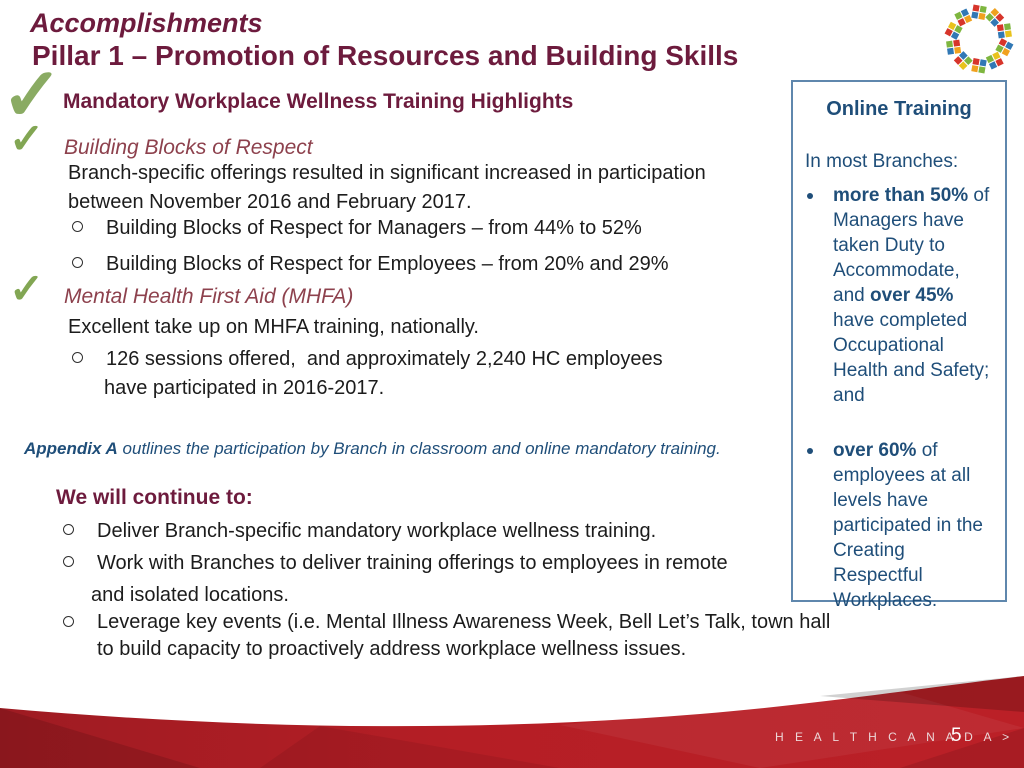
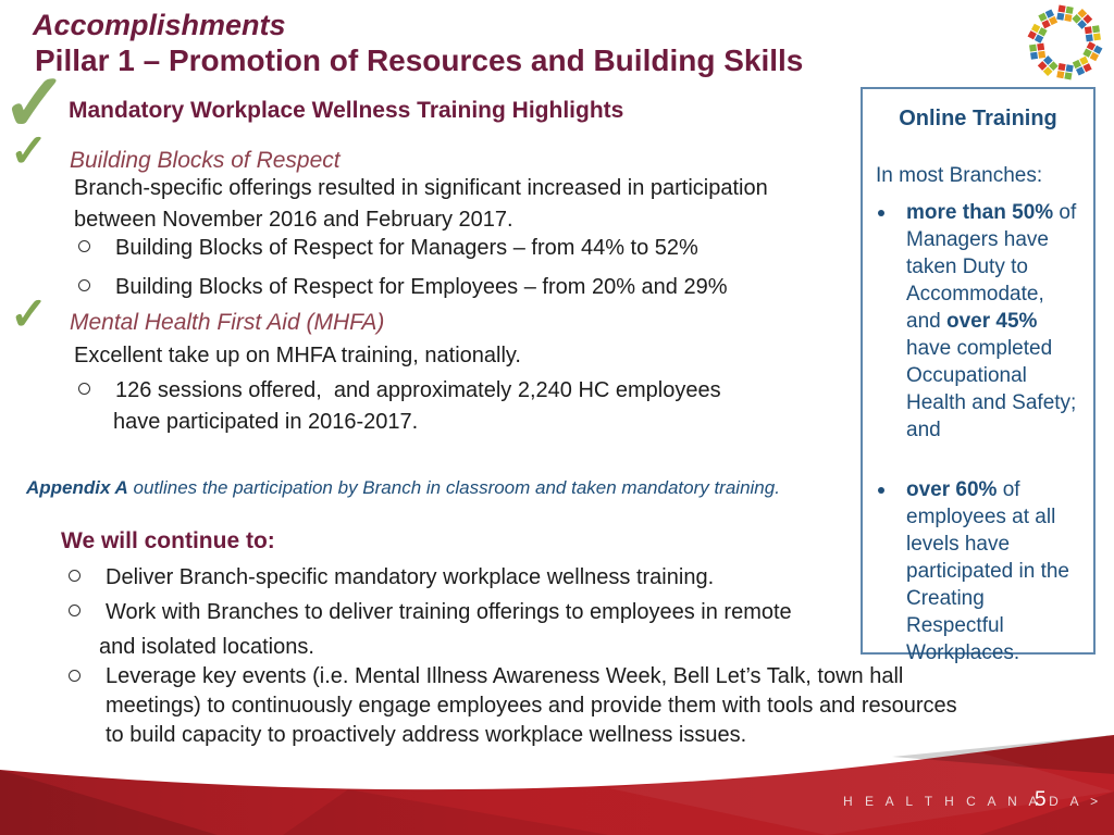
  Accomplishments
  Pillar 1 – Promotion of Resources and Building Skills
  ✓
  ✓
  ✓
  Mandatory Workplace Wellness Training Highlights
  Building Blocks of Respect
  Branch-specific offerings resulted in significant increased in participation
  between November 2016 and February 2017.
  Building Blocks of Respect for Managers – from 44% to 52%
  Building Blocks of Respect for Employees – from 20% and 29%
  Mental Health First Aid (MHFA)
  Excellent take up on MHFA training, nationally.
  126 sessions offered, and approximately 2,240 HC employees
  have participated in 2016-2017.
- Appendix A outlines the participation by Branch in classroom and online mandatory training.
+ Appendix A outlines the participation by Branch in classroom and taken mandatory training.
  We will continue to:
  Deliver Branch-specific mandatory workplace wellness training.
  Work with Branches to deliver training offerings to employees in remote
  and isolated locations.
  Leverage key events (i.e. Mental Illness Awareness Week, Bell Let’s Talk, town hall
+ meetings) to continuously engage employees and provide them with tools and resources
  to build capacity to proactively address workplace wellness issues.
  Online Training
  In most Branches:
  more than 50% of Managers have taken Duty to Accommodate, and over 45% have completed Occupational Health and Safety; and
  over 60% of employees at all levels have participated in the Creating Respectful Workplaces.
  H E A L T H C A N A D A >
  5
